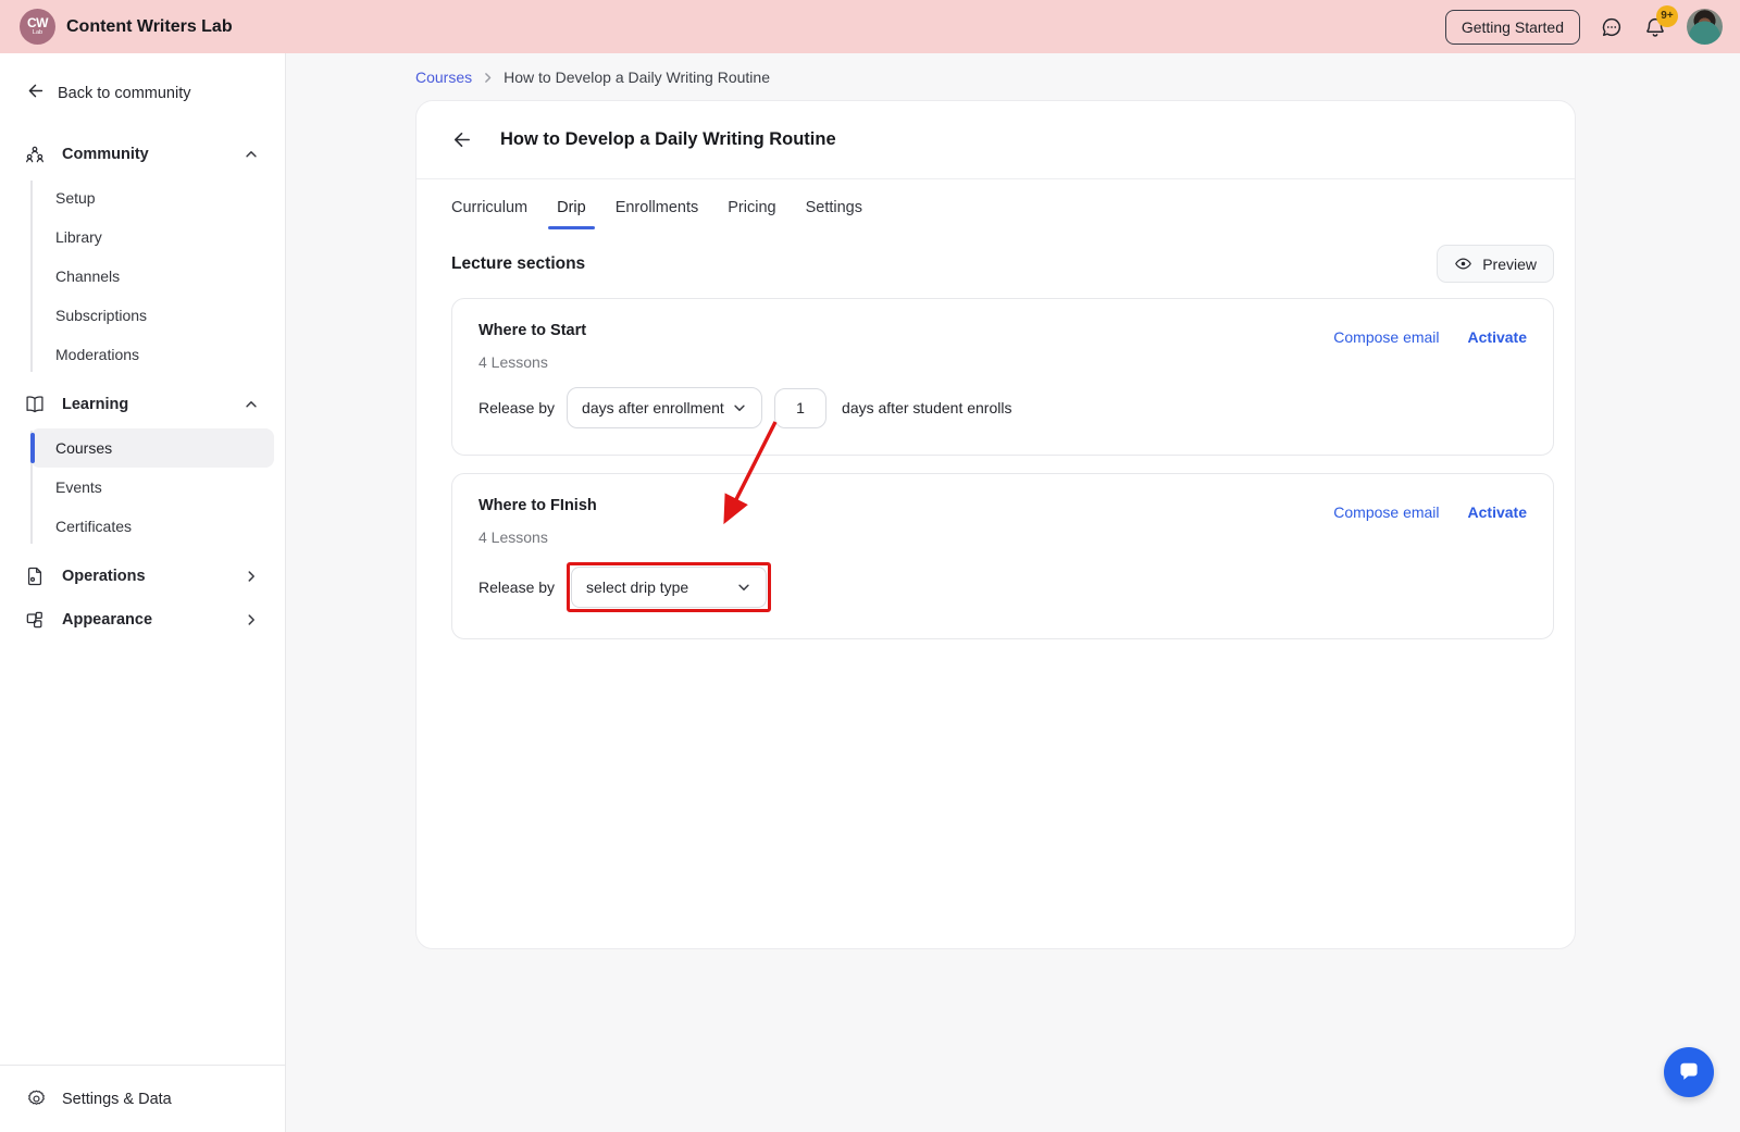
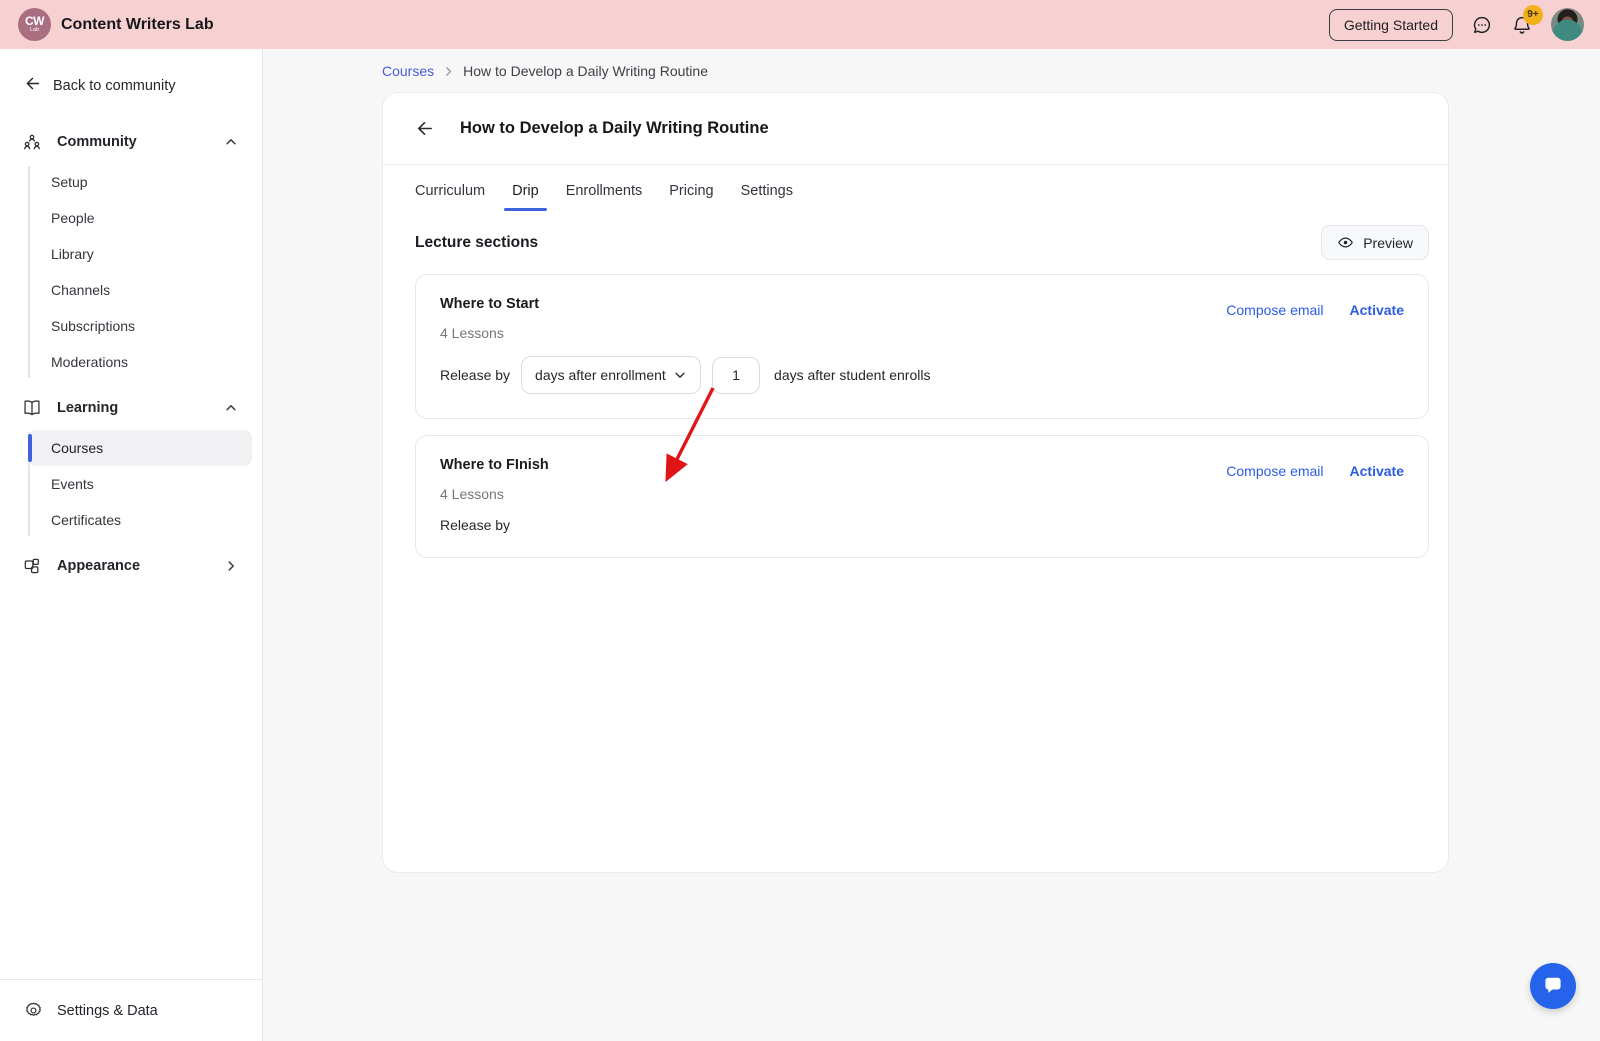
  CW
  Content Writers Lab
  Getting Started
  9+
  Back to community
  Community
  Setup
+ People
  Library
  Channels
  Subscriptions
  Moderations
  Learning
  Courses
  Events
  Certificates
- Operations
  Appearance
  Settings & Data
  Courses
  How to Develop a Daily Writing Routine
  How to Develop a Daily Writing Routine
  Curriculum
  Drip
  Enrollments
  Pricing
  Settings
  Lecture sections
  Preview
  Where to Start
  Compose email
  Activate
  4 Lessons
  Release by
  days after enrollment
  1
  days after student enrolls
  Where to FInish
  Compose email
  Activate
  4 Lessons
  Release by
- select drip type
